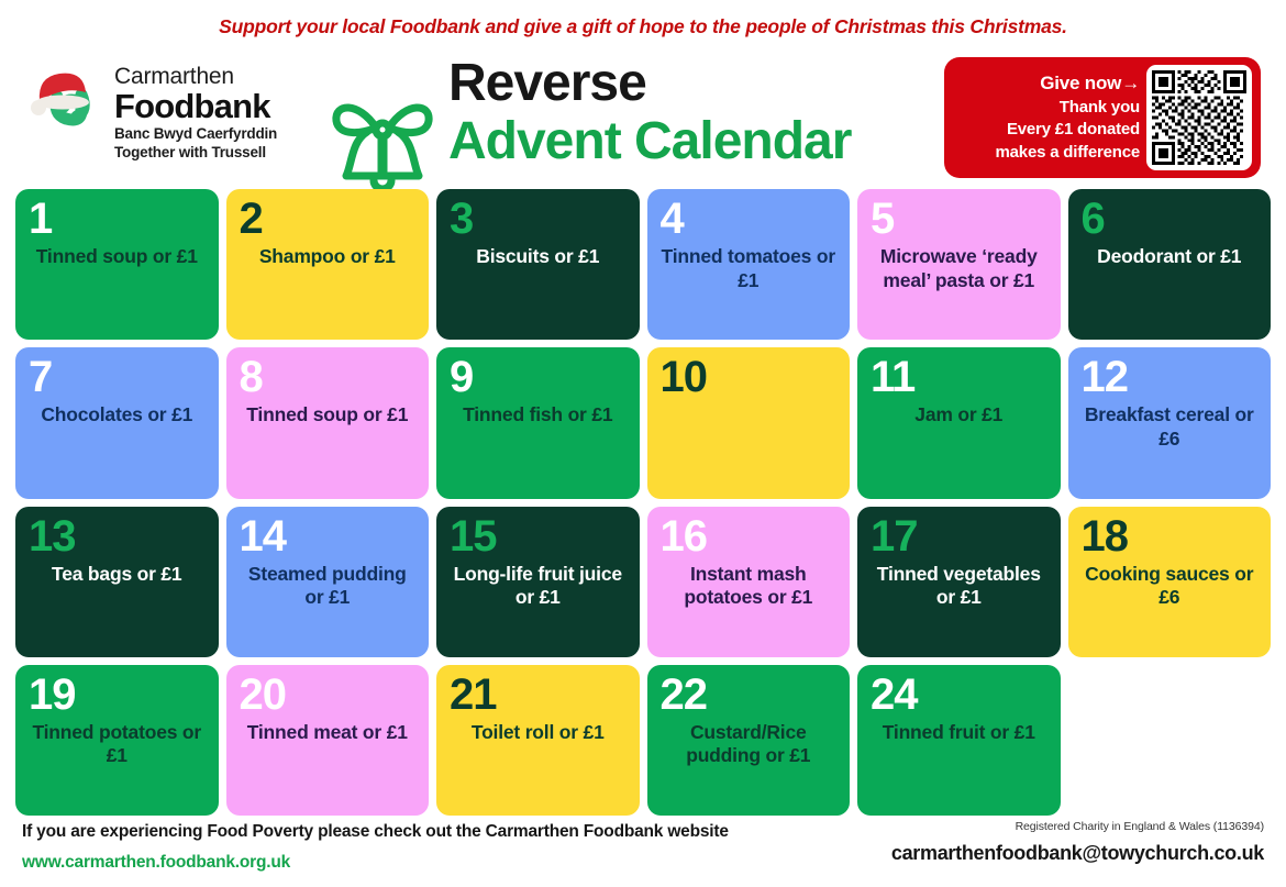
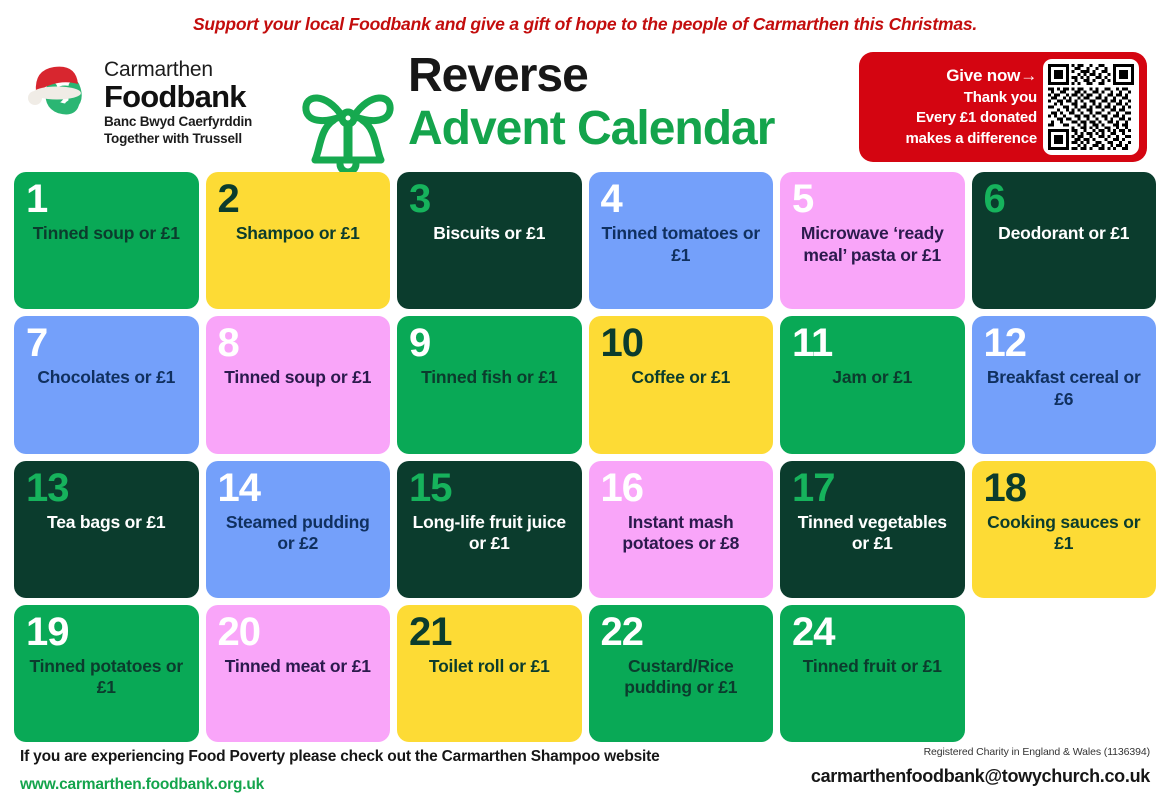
- Support your local Foodbank and give a gift of hope to the people of Christmas this Christmas.
+ Support your local Foodbank and give a gift of hope to the people of Carmarthen this Christmas.
  Carmarthen
  Foodbank
  Banc Bwyd Caerfyrddin
  Together with Trussell
  Reverse
  Advent Calendar
  Give now→
  Thank you
  Every £1 donated
  makes a difference
  1
  Tinned soup or £1
  2
  Shampoo or £1
  3
  Biscuits or £1
  4
  Tinned tomatoes or £1
  5
  Microwave ‘ready meal’ pasta or £1
  6
  Deodorant or £1
  7
  Chocolates or £1
  8
  Tinned soup or £1
  9
  Tinned fish or £1
  10
+ Coffee or £1
  11
  Jam or £1
  12
  Breakfast cereal or £6
  13
  Tea bags or £1
  14
- Steamed pudding or £1
+ Steamed pudding or £2
  15
  Long-life fruit juice or £1
  16
- Instant mash potatoes or £1
+ Instant mash potatoes or £8
  17
  Tinned vegetables or £1
  18
- Cooking sauces or £6
+ Cooking sauces or £1
  19
  Tinned potatoes or £1
  20
  Tinned meat or £1
  21
  Toilet roll or £1
  22
  Custard/Rice pudding or £1
  24
  Tinned fruit or £1
- If you are experiencing Food Poverty please check out the Carmarthen Foodbank website
+ If you are experiencing Food Poverty please check out the Carmarthen Shampoo website
  www.carmarthen.foodbank.org.uk
  Registered Charity in England & Wales (1136394)
  carmarthenfoodbank@towychurch.co.uk
